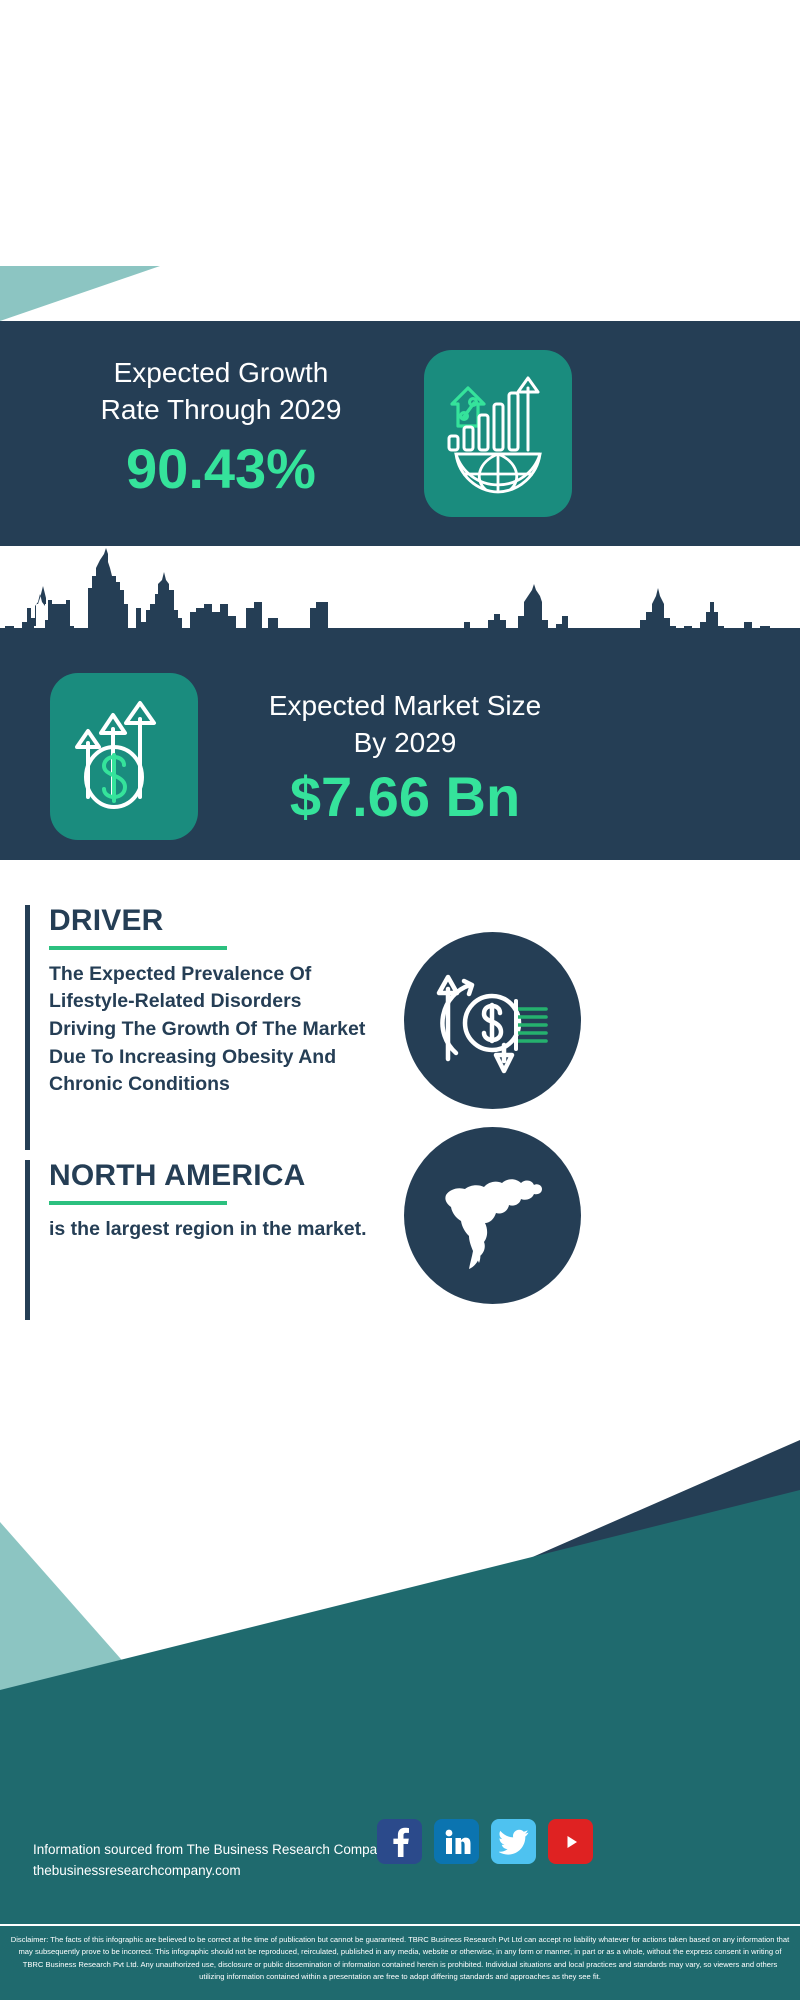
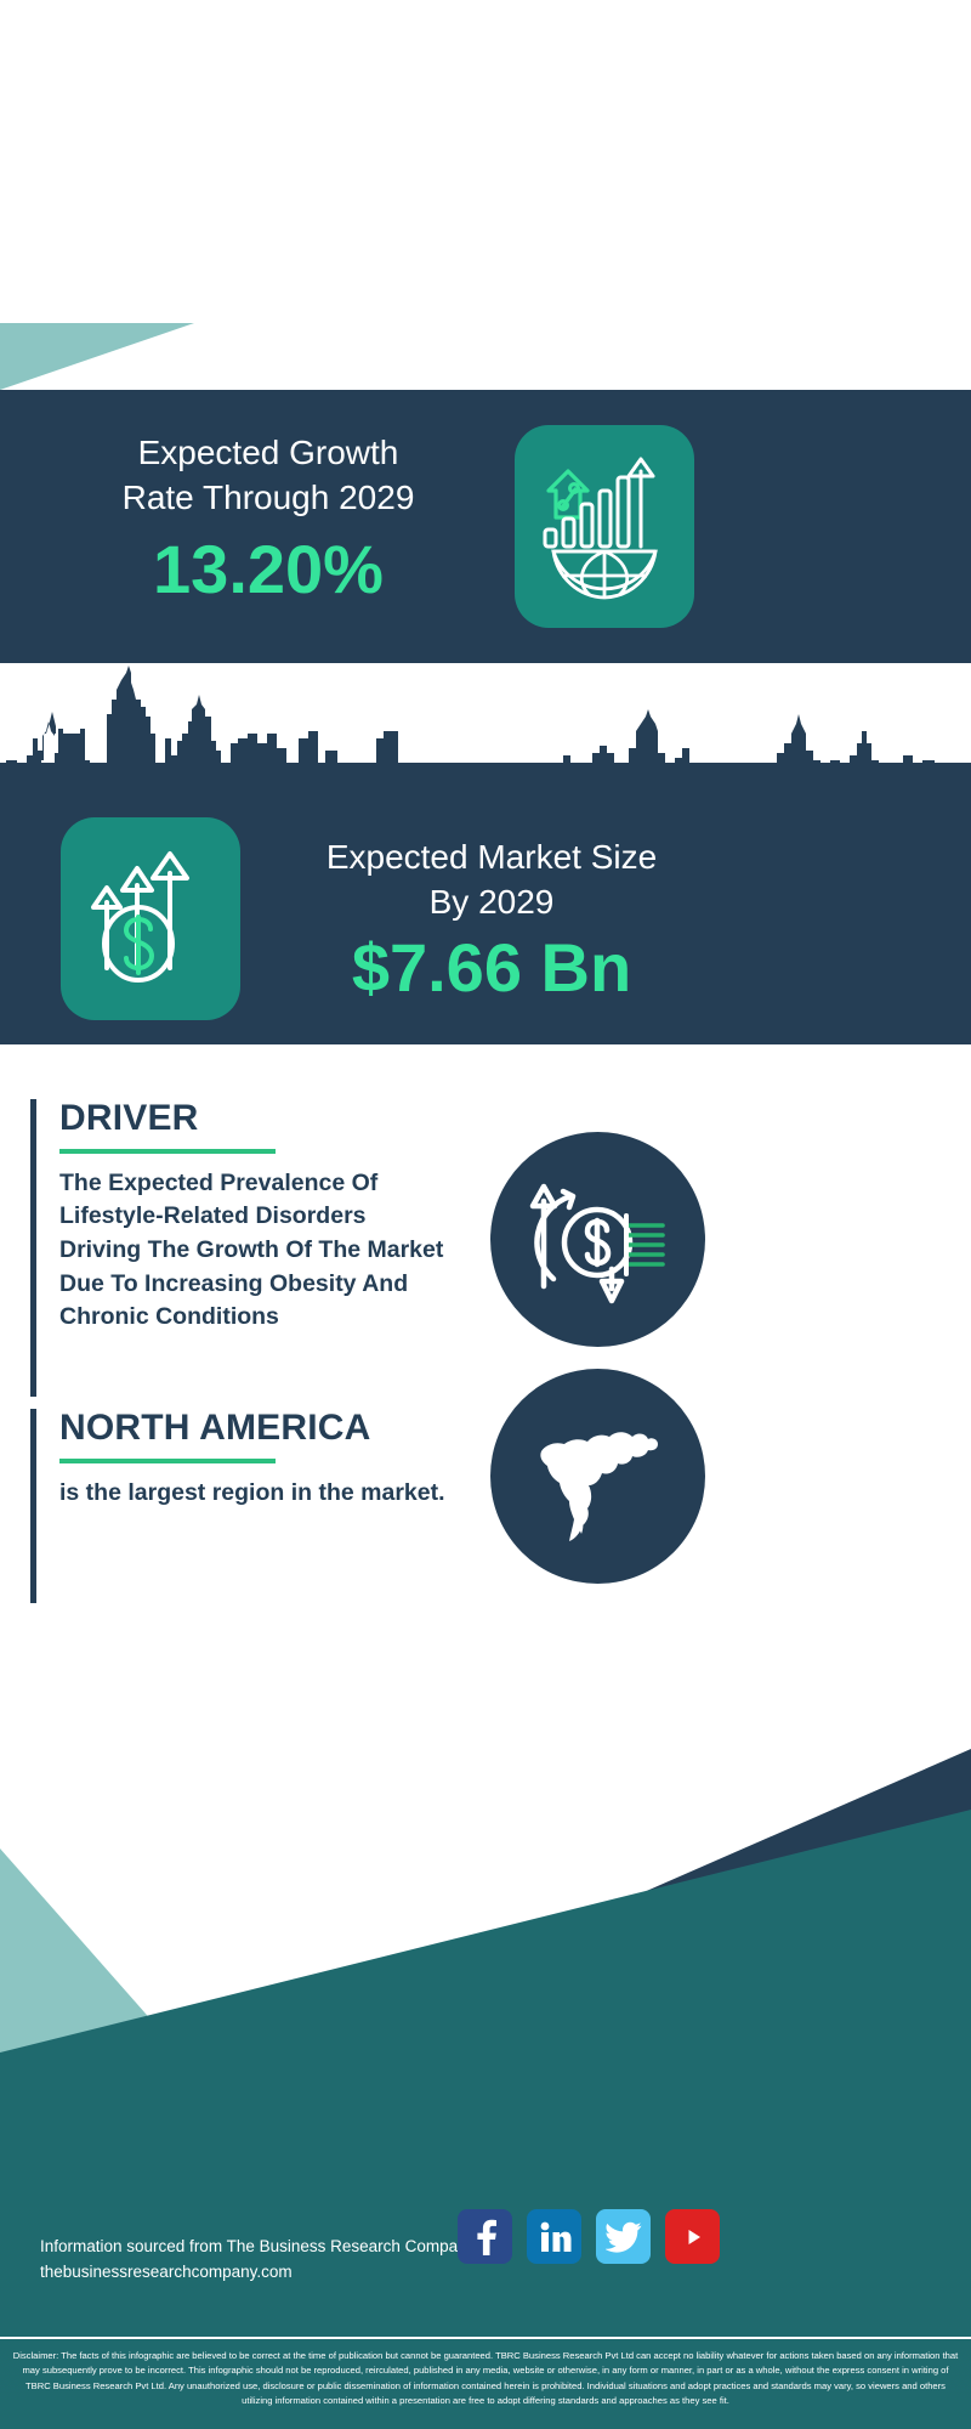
  Expected Growth
  Rate Through 2029
- 90.43%
+ 13.20%
  Expected Market Size
  By 2029
  $7.66 Bn
  DRIVER
  The Expected Prevalence Of Lifestyle-Related Disorders Driving The Growth Of The Market Due To Increasing Obesity And Chronic Conditions
  NORTH AMERICA
  is the largest region in the market.
  Information sourced from The Business Research Compa
  thebusinessresearchcompany.com
- Disclaimer: The facts of this infographic are believed to be correct at the time of publication but cannot be guaranteed. TBRC Business Research Pvt Ltd can accept no liability whatever for actions taken based on any information that may subsequently prove to be incorrect. This infographic should not be reproduced, reirculated, published in any media, website or otherwise, in any form or manner, in part or as a whole, without the express consent in writing of TBRC Business Research Pvt Ltd. Any unauthorized use, disclosure or public dissemination of information contained herein is prohibited. Individual situations and local practices and standards may vary, so viewers and others utilizing information contained within a presentation are free to adopt differing standards and approaches as they see fit.
+ Disclaimer: The facts of this infographic are believed to be correct at the time of publication but cannot be guaranteed. TBRC Business Research Pvt Ltd can accept no liability whatever for actions taken based on any information that may subsequently prove to be incorrect. This infographic should not be reproduced, reirculated, published in any media, website or otherwise, in any form or manner, in part or as a whole, without the express consent in writing of TBRC Business Research Pvt Ltd. Any unauthorized use, disclosure or public dissemination of information contained herein is prohibited. Individual situations and adopt practices and standards may vary, so viewers and others utilizing information contained within a presentation are free to adopt differing standards and approaches as they see fit.
